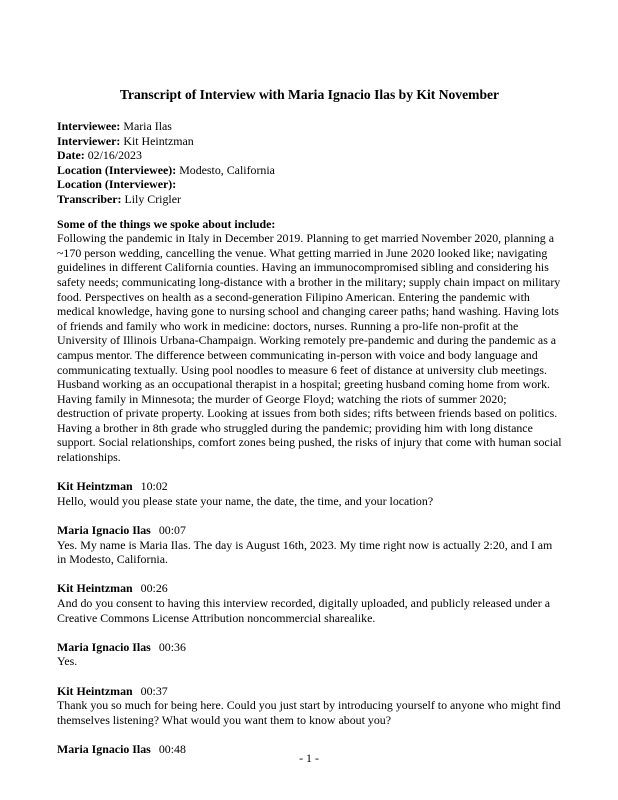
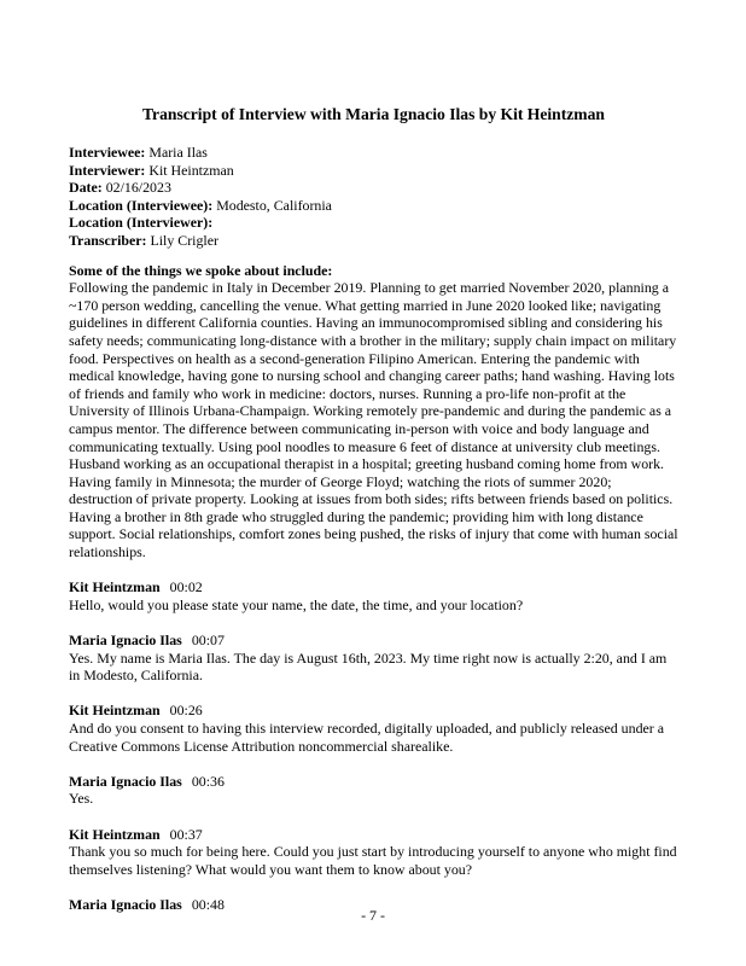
- Transcript of Interview with Maria Ignacio Ilas by Kit November
+ Transcript of Interview with Maria Ignacio Ilas by Kit Heintzman
  Interviewee: Maria Ilas
  Interviewer: Kit Heintzman
  Date: 02/16/2023
  Location (Interviewee): Modesto, California
  Location (Interviewer):
  Transcriber: Lily Crigler
  Some of the things we spoke about include:
  Following the pandemic in Italy in December 2019. Planning to get married November 2020, planning a ~170 person wedding, cancelling the venue. What getting married in June 2020 looked like; navigating guidelines in different California counties. Having an immunocompromised sibling and considering his safety needs; communicating long-distance with a brother in the military; supply chain impact on military food. Perspectives on health as a second-generation Filipino American. Entering the pandemic with medical knowledge, having gone to nursing school and changing career paths; hand washing. Having lots of friends and family who work in medicine: doctors, nurses. Running a pro-life non-profit at the University of Illinois Urbana-Champaign. Working remotely pre-pandemic and during the pandemic as a campus mentor. The difference between communicating in-person with voice and body language and communicating textually. Using pool noodles to measure 6 feet of distance at university club meetings. Husband working as an occupational therapist in a hospital; greeting husband coming home from work. Having family in Minnesota; the murder of George Floyd; watching the riots of summer 2020; destruction of private property. Looking at issues from both sides; rifts between friends based on politics. Having a brother in 8th grade who struggled during the pandemic; providing him with long distance support. Social relationships, comfort zones being pushed, the risks of injury that come with human social relationships.
- Kit Heintzman 10:02
+ Kit Heintzman 00:02
  Hello, would you please state your name, the date, the time, and your location?
  Maria Ignacio Ilas 00:07
  Yes. My name is Maria Ilas. The day is August 16th, 2023. My time right now is actually 2:20, and I am in Modesto, California.
  Kit Heintzman 00:26
  And do you consent to having this interview recorded, digitally uploaded, and publicly released under a Creative Commons License Attribution noncommercial sharealike.
  Maria Ignacio Ilas 00:36
  Yes.
  Kit Heintzman 00:37
  Thank you so much for being here. Could you just start by introducing yourself to anyone who might find themselves listening? What would you want them to know about you?
  Maria Ignacio Ilas 00:48
- - 1 -
+ - 7 -
